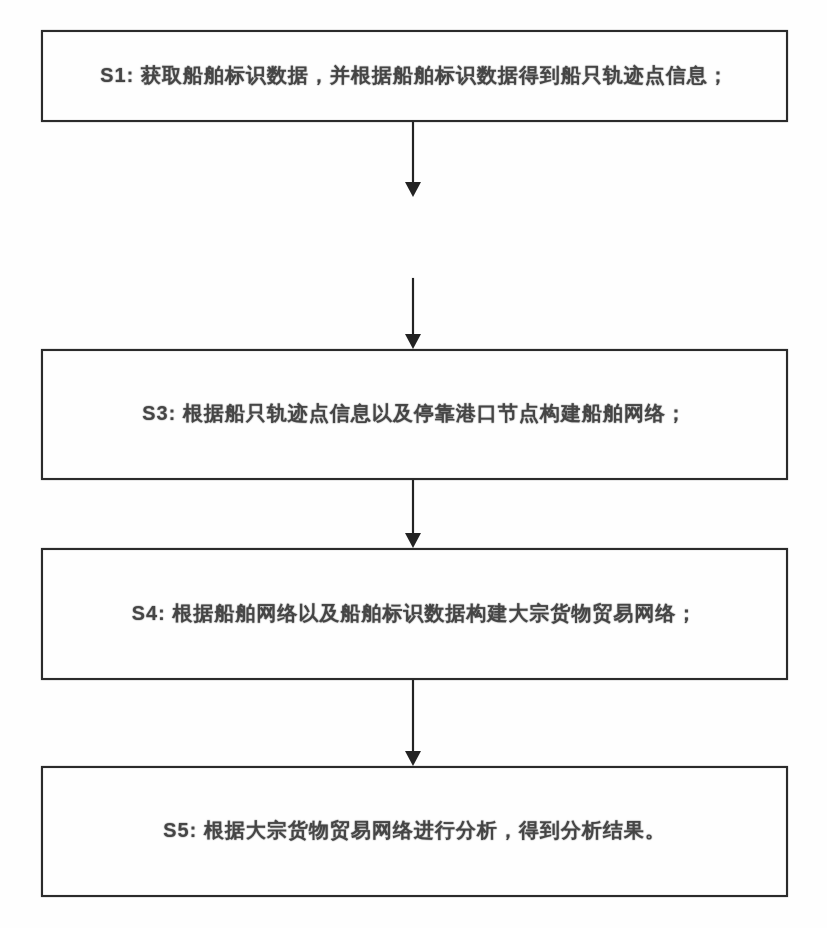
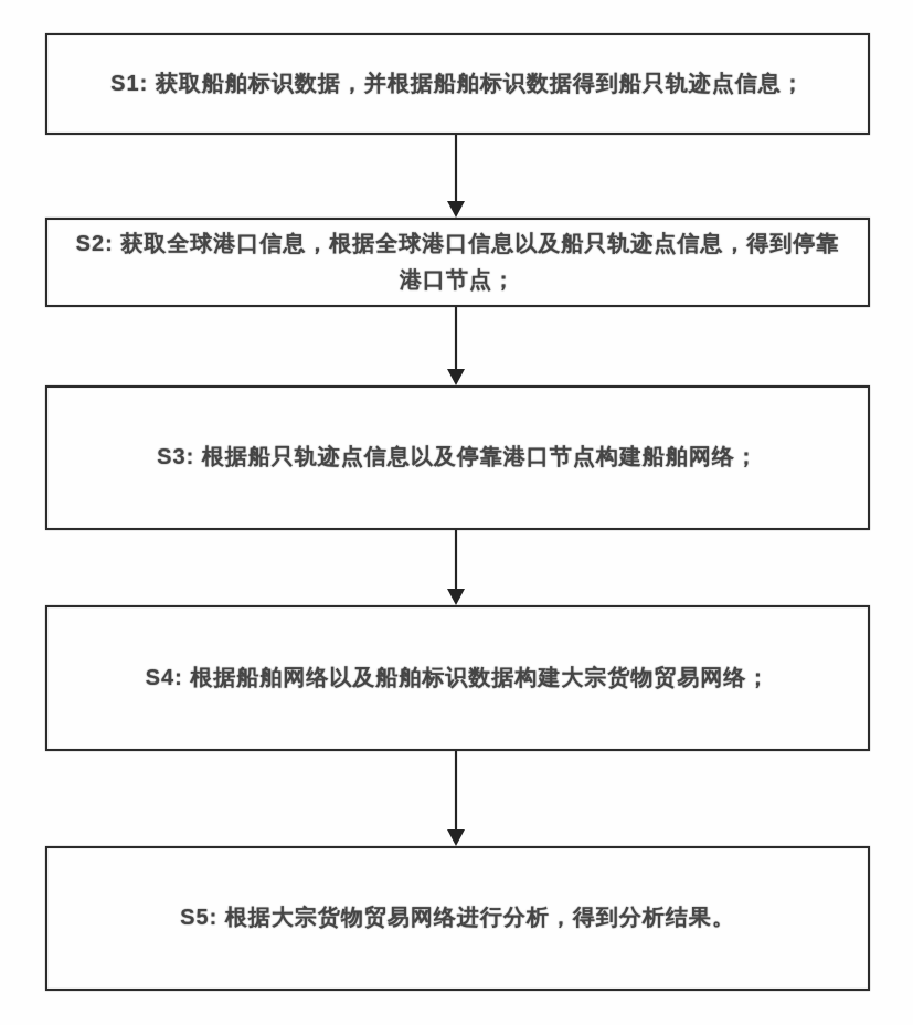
  S1: 获取船舶标识数据，并根据船舶标识数据得到船只轨迹点信息；
+ S2: 获取全球港口信息，根据全球港口信息以及船只轨迹点信息，得到停靠港口节点；
  S3: 根据船只轨迹点信息以及停靠港口节点构建船舶网络；
  S4: 根据船舶网络以及船舶标识数据构建大宗货物贸易网络；
  S5: 根据大宗货物贸易网络进行分析，得到分析结果。
